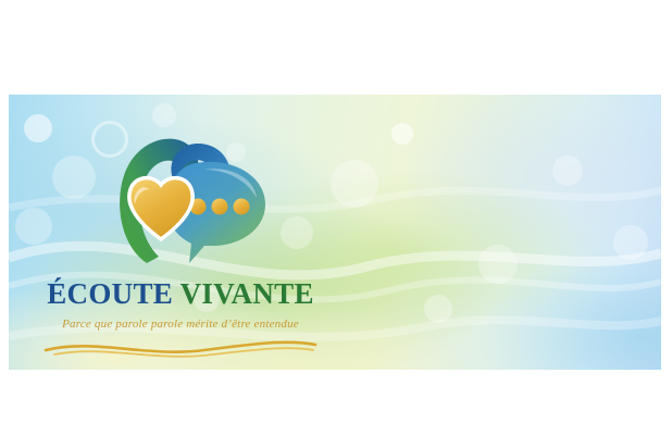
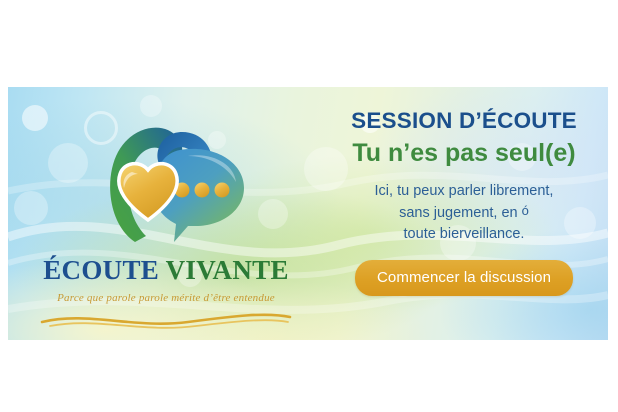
  ÉCOUTE VIVANTE
  Parce que parole parole mérite d’être entendue
+ SESSION D’ÉCOUTE
+ Tu n’es pas seul(e)
+ Ici, tu peux parler librement,
+ sans jugement, en ó
+ toute bierveillance.
+ Commencer la discussion
